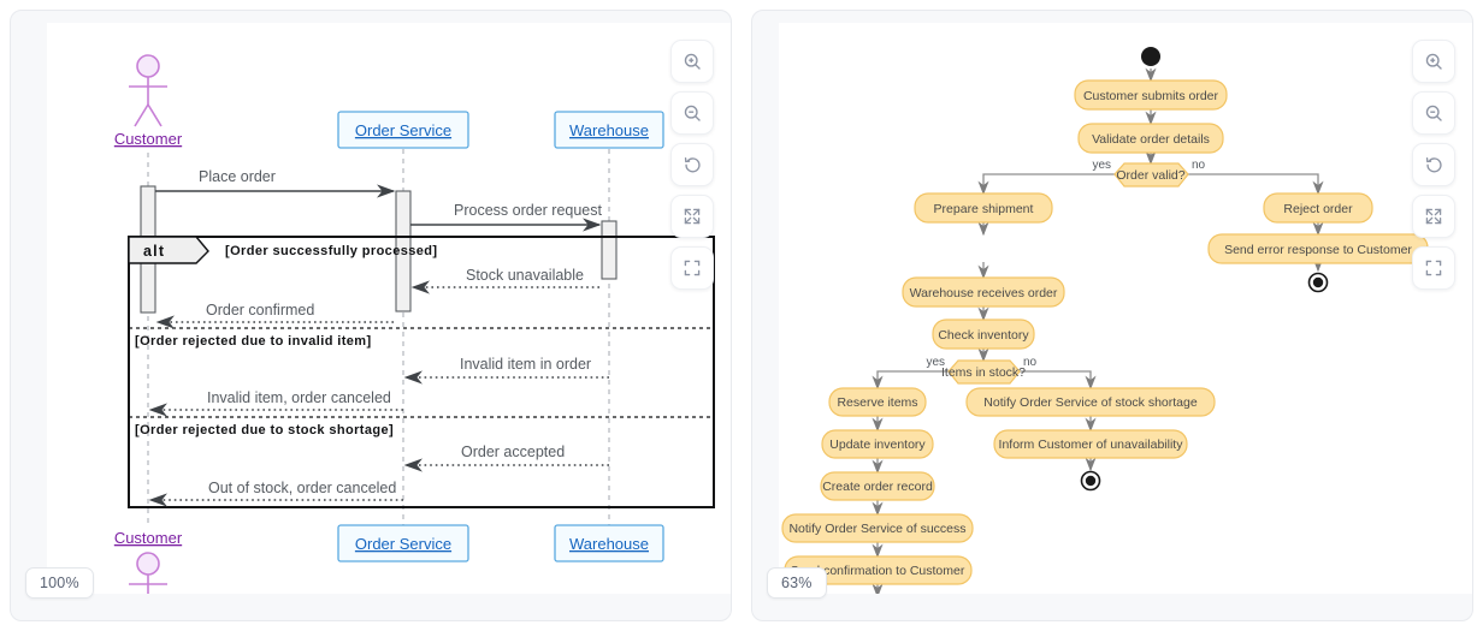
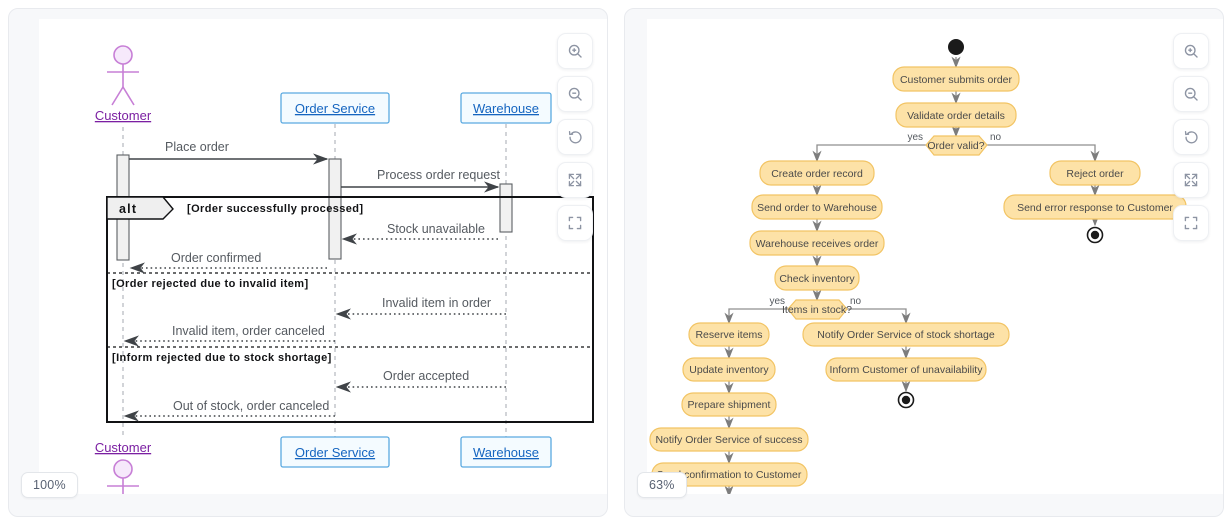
  Customer
  Order Service
  Warehouse
  alt
  [Order successfully processed]
  [Order rejected due to invalid item]
- [Order rejected due to stock shortage]
+ [Inform rejected due to stock shortage]
  Place order
  Process order request
  Stock unavailable
  Order confirmed
  Invalid item in order
  Invalid item, order canceled
  Order accepted
  Out of stock, order canceled
  Customer
  Order Service
  Warehouse
  100%
  Customer submits order
  Validate order details
  Order valid?
  yes
  no
- Prepare shipment
+ Create order record
  Reject order
  Send error response to Customer
+ Send order to Warehouse
  Warehouse receives order
  Check inventory
  Items in stock?
  yes
  no
  Reserve items
  Notify Order Service of stock shortage
  Update inventory
  Inform Customer of unavailability
- Create order record
+ Prepare shipment
  Notify Order Service of success
  confirmation to Customer
  63%
